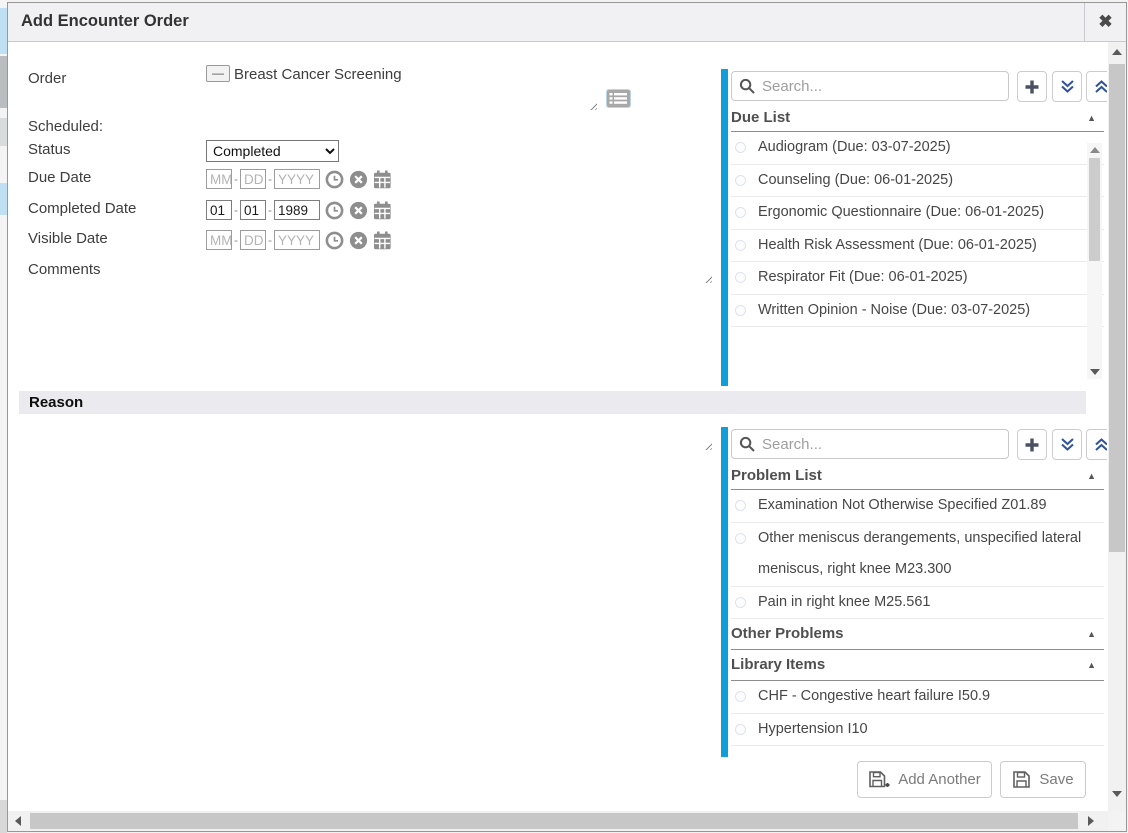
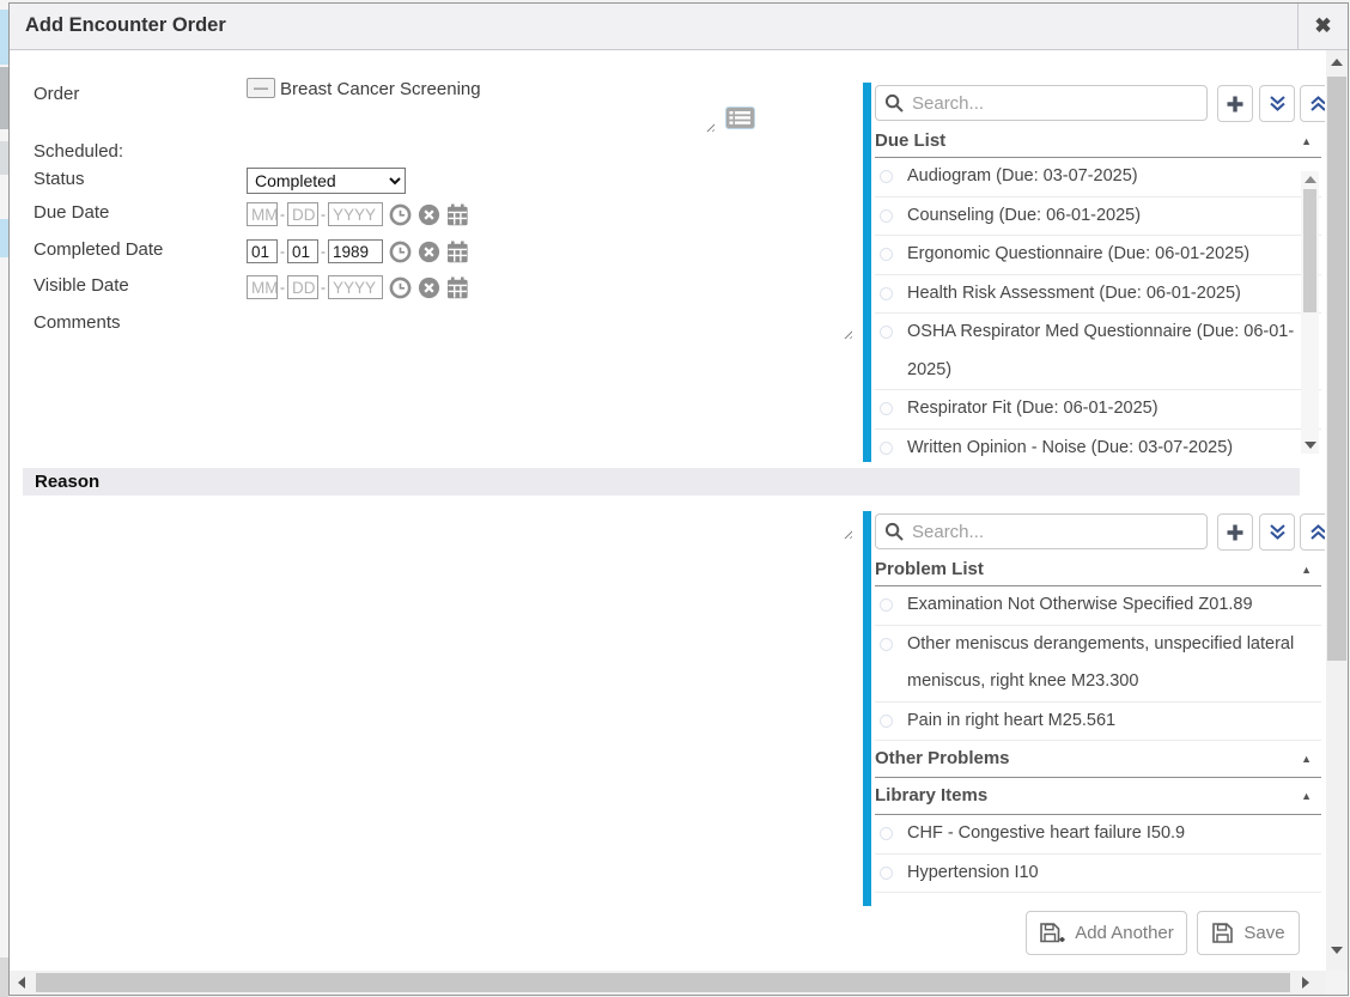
  Add Encounter Order
  ✖
  Order
  Scheduled:
  Status
  Due Date
  Completed Date
  Visible Date
  Comments
  —
  Breast Cancer Screening
  Completed
  MM
  -
  DD
  -
  YYYY
  01
  -
  01
  -
  1989
  MM
  -
  DD
  -
  YYYY
  Reason
  Search...
  Due List
  ▲
  Audiogram (Due: 03-07-2025)
  Counseling (Due: 06-01-2025)
  Ergonomic Questionnaire (Due: 06-01-2025)
  Health Risk Assessment (Due: 06-01-2025)
+ OSHA Respirator Med Questionnaire (Due: 06-01-2025)
  Respirator Fit (Due: 06-01-2025)
  Written Opinion - Noise (Due: 03-07-2025)
  Search...
  Problem List
  ▲
  Examination Not Otherwise Specified Z01.89
  Other meniscus derangements, unspecified lateral meniscus, right knee M23.300
- Pain in right knee M25.561
+ Pain in right heart M25.561
  Other Problems
  ▲
  Library Items
  ▲
  CHF - Congestive heart failure I50.9
  Hypertension I10
  Add Another
  Save
